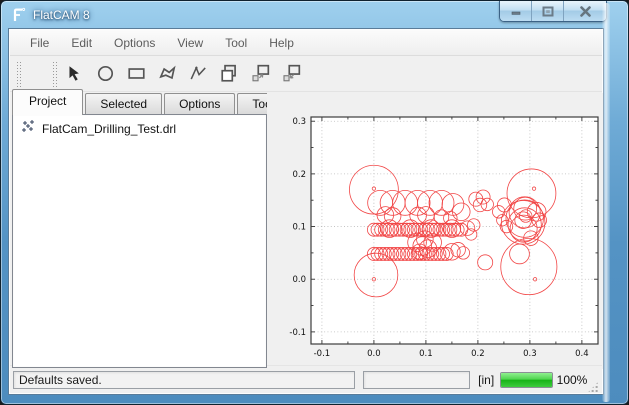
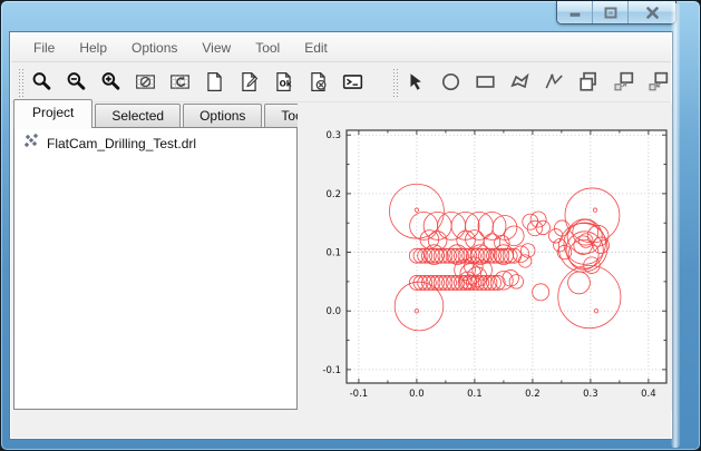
- FlatCAM 8
  File
- Edit
+ Help
  Options
  View
  Tool
- Help
+ Edit
+ Ok
  Project
  Selected
  Options
  FlatCam_Drilling_Test.drl
  -0.1
  0.0
  0.1
  0.2
  0.3
  0.4
  -0.1
  0.0
  0.1
  0.2
  0.3
- Defaults saved.
- [in]
- 100%
